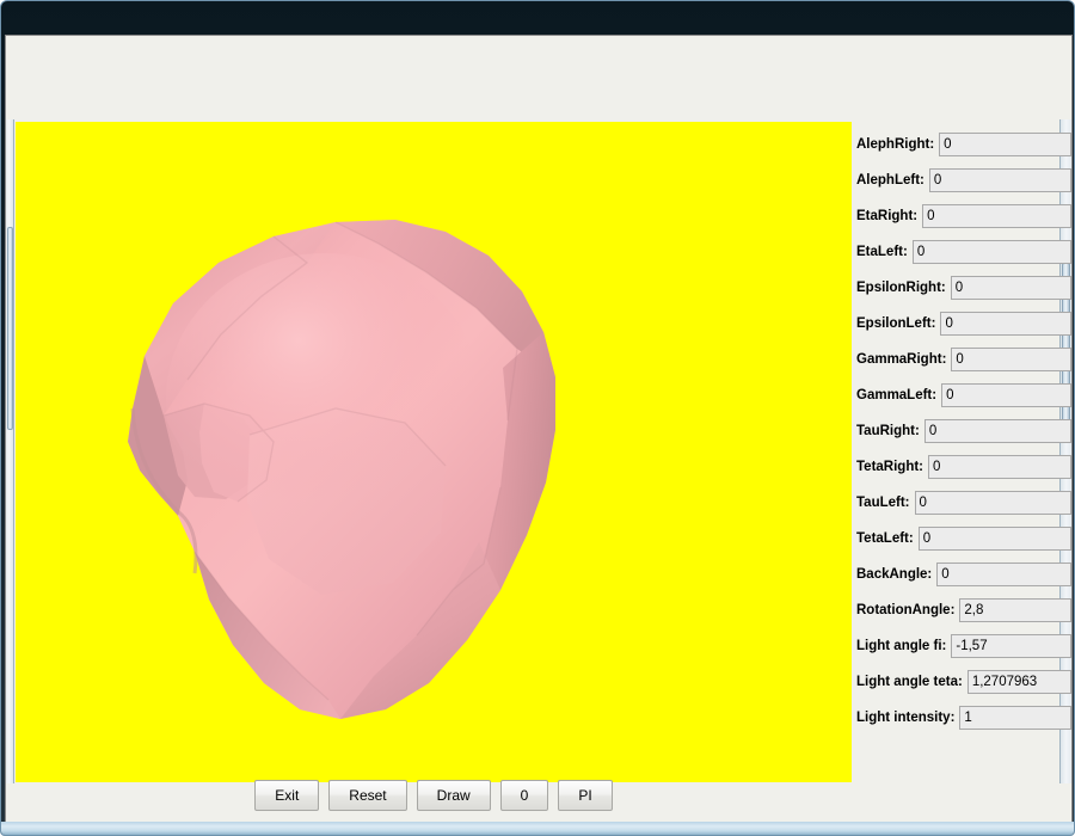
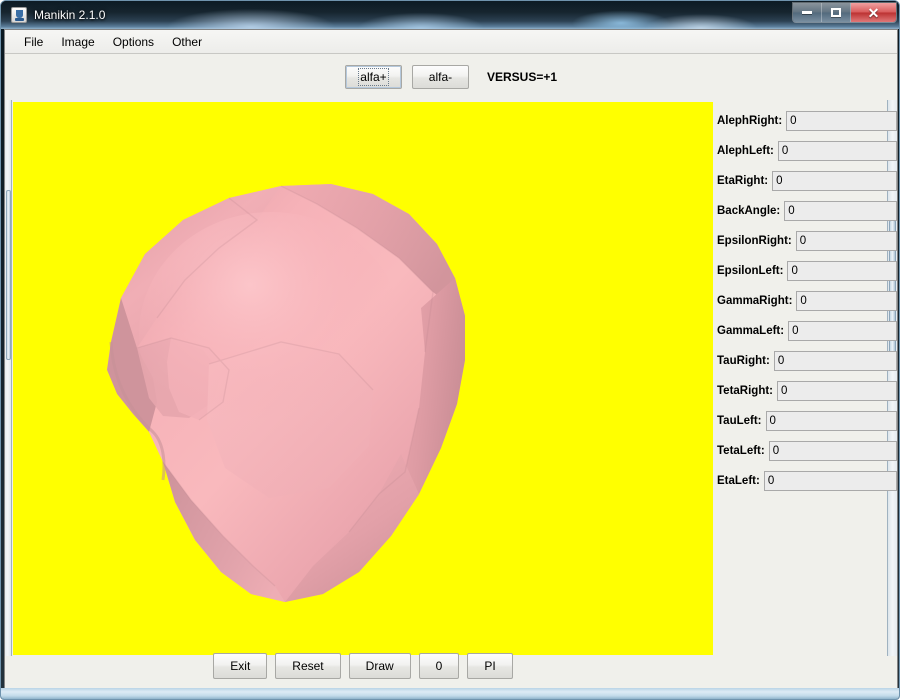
+ Manikin 2.1.0
+ ✕
+ File
+ Image
+ Options
+ Other
+ alfa+
+ alfa-
+ VERSUS=+1
  AlephRight:
  0
  AlephLeft:
  0
  EtaRight:
  0
- EtaLeft:
+ BackAngle:
  0
  EpsilonRight:
  0
  EpsilonLeft:
  0
  GammaRight:
  0
  GammaLeft:
  0
  TauRight:
  0
  TetaRight:
  0
  TauLeft:
  0
  TetaLeft:
  0
- BackAngle:
+ EtaLeft:
  0
- RotationAngle:
- 2,8
- Light angle fi:
- -1,57
- Light angle teta:
- 1,2707963
- Light intensity:
- 1
  Exit
  Reset
  Draw
  0
  PI
